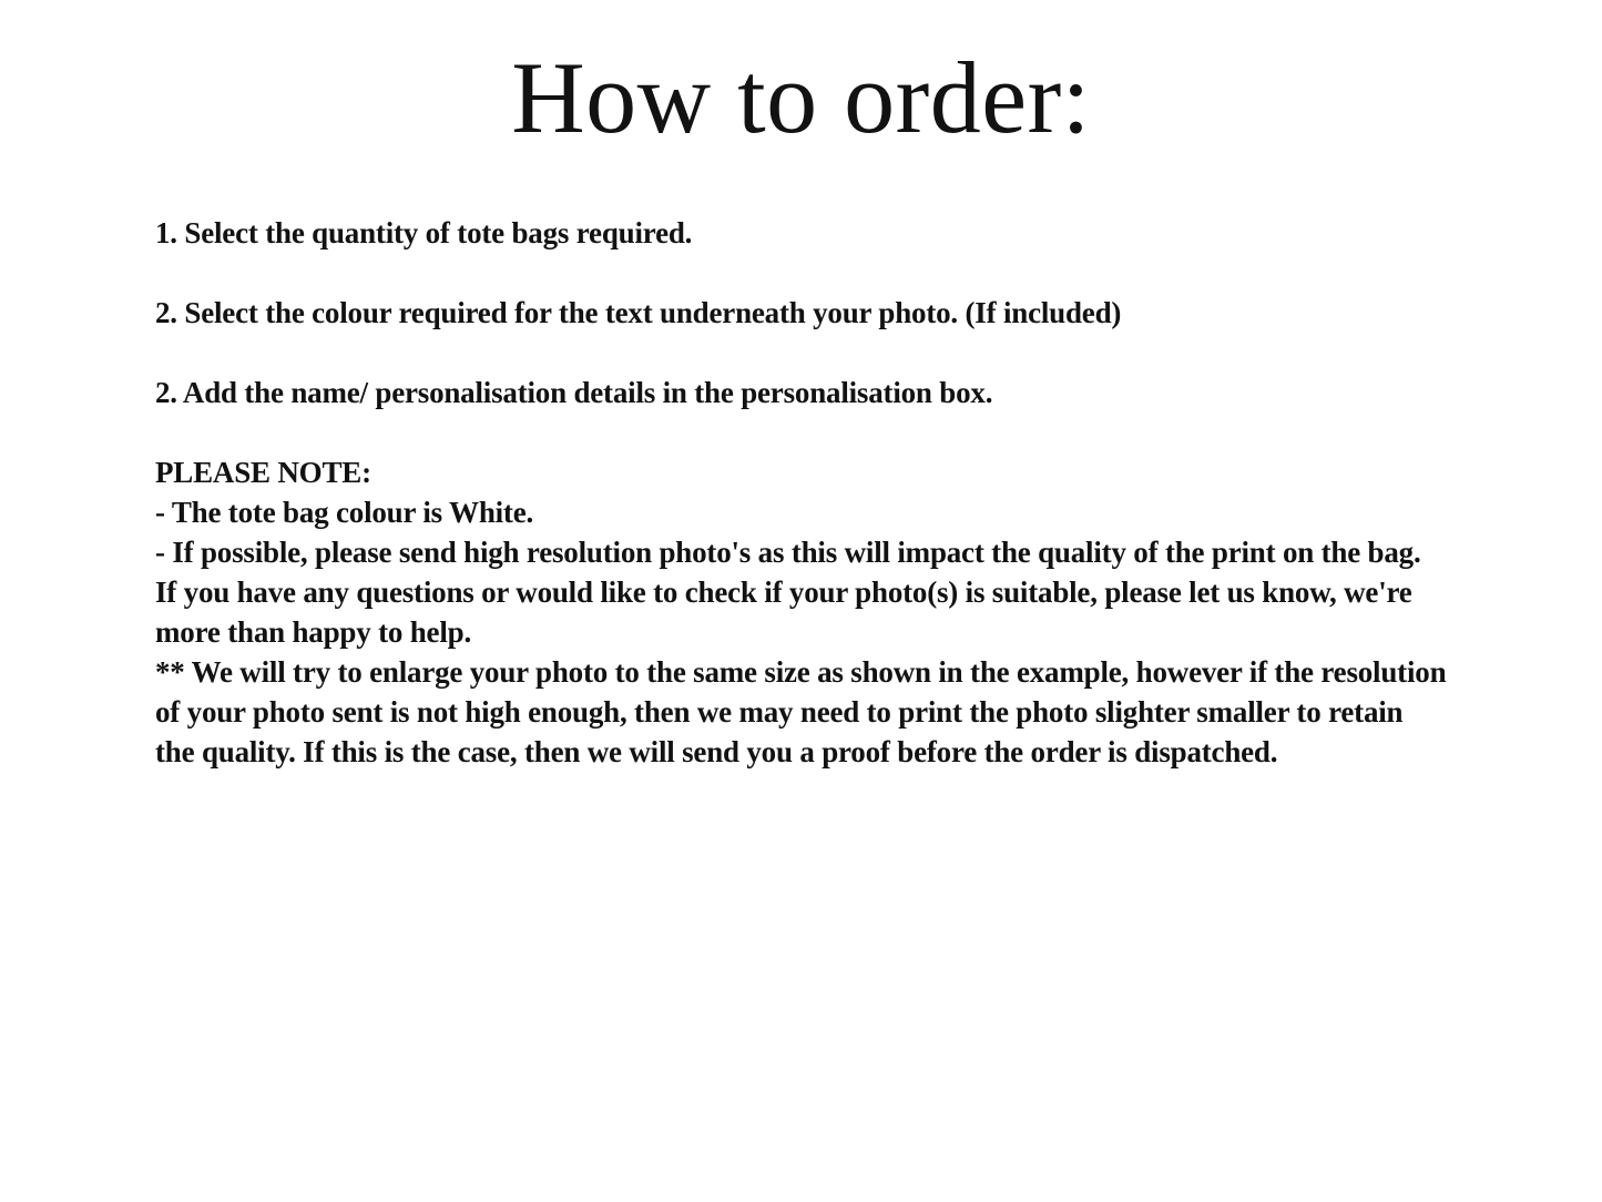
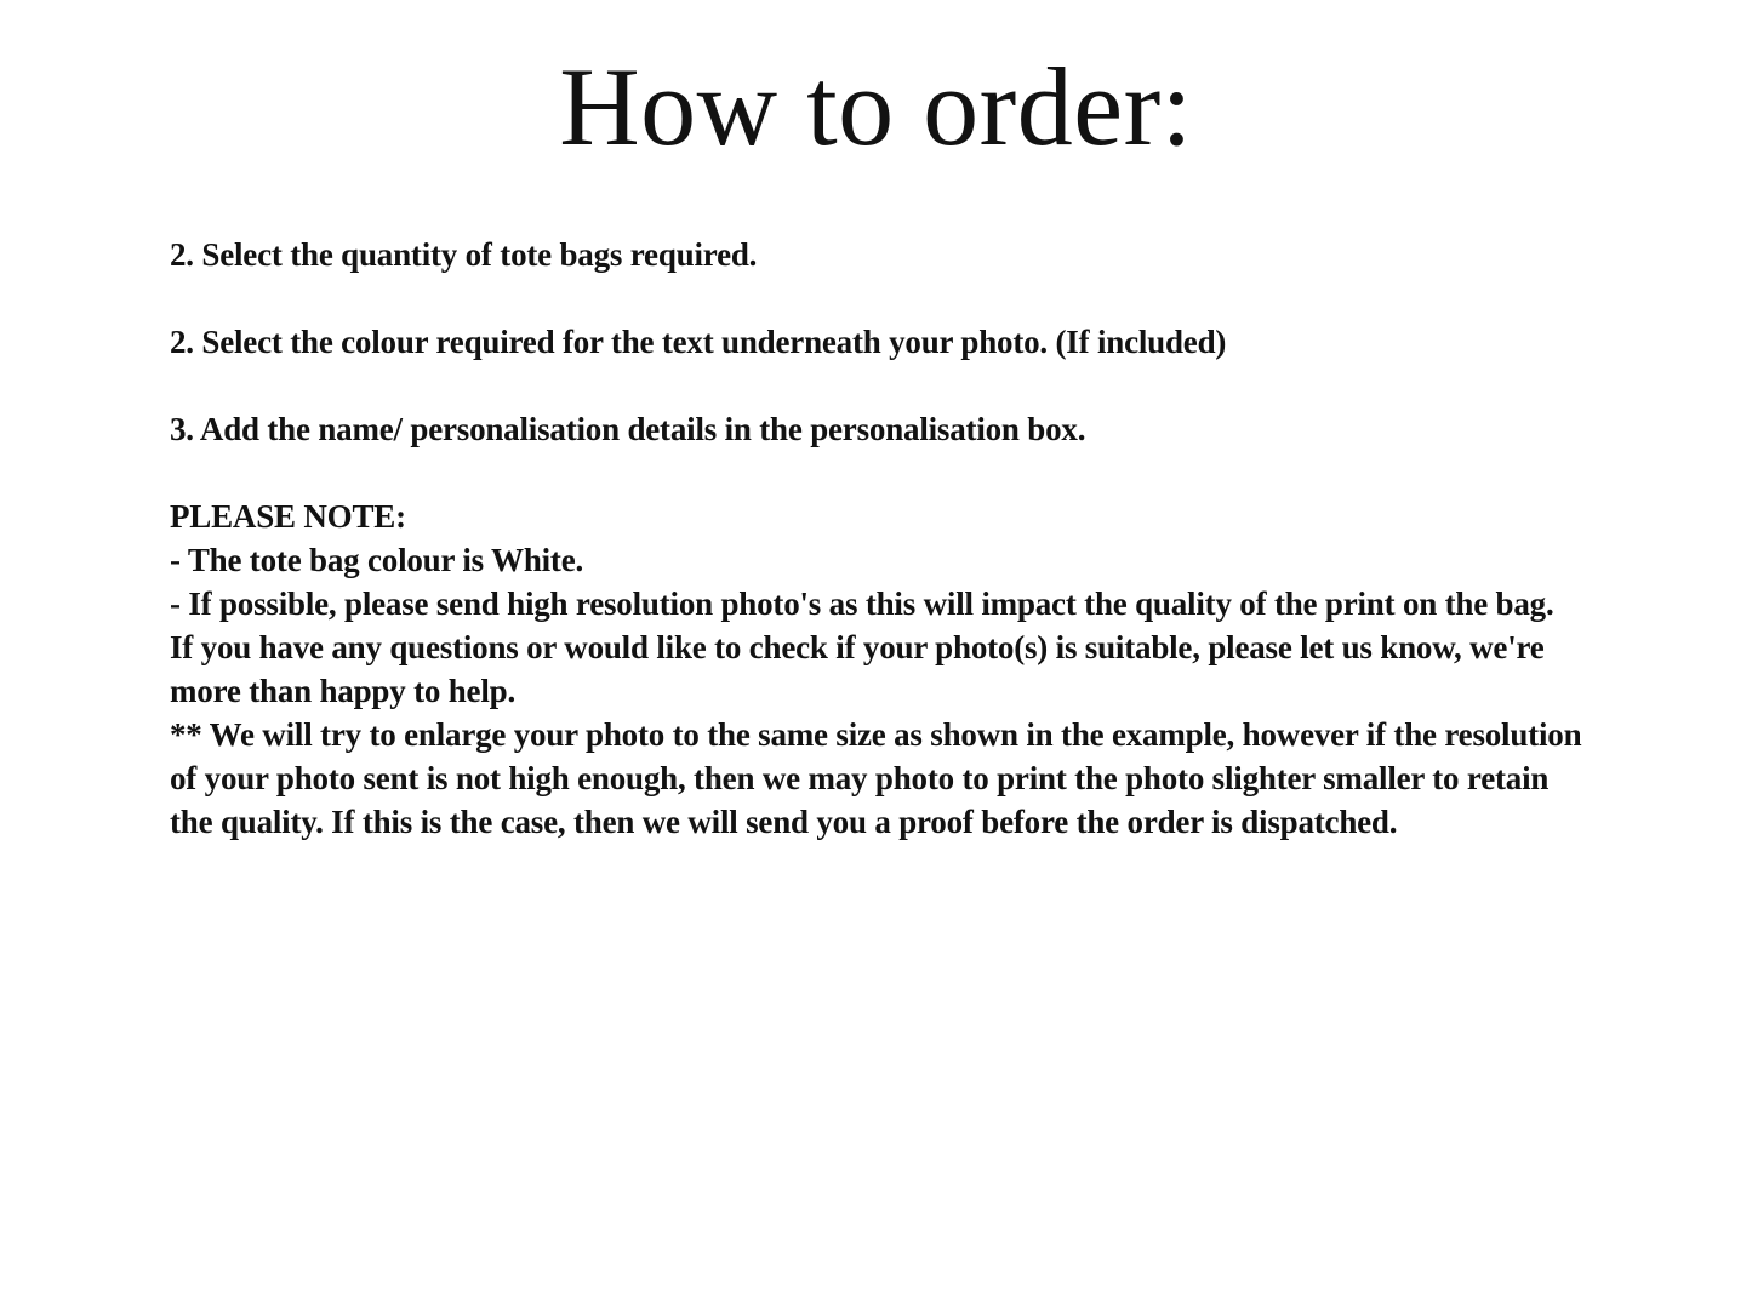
  How to order:
- 1. Select the quantity of tote bags required.
+ 2. Select the quantity of tote bags required.
  2. Select the colour required for the text underneath your photo. (If included)
- 2. Add the name/ personalisation details in the personalisation box.
+ 3. Add the name/ personalisation details in the personalisation box.
  PLEASE NOTE:
  - The tote bag colour is White.
  - If possible, please send high resolution photo's as this will impact the quality of the print on the bag. If you have any questions or would like to check if your photo(s) is suitable, please let us know, we're more than happy to help.
- ** We will try to enlarge your photo to the same size as shown in the example, however if the resolution of your photo sent is not high enough, then we may need to print the photo slighter smaller to retain the quality. If this is the case, then we will send you a proof before the order is dispatched.
+ ** We will try to enlarge your photo to the same size as shown in the example, however if the resolution of your photo sent is not high enough, then we may photo to print the photo slighter smaller to retain the quality. If this is the case, then we will send you a proof before the order is dispatched.
